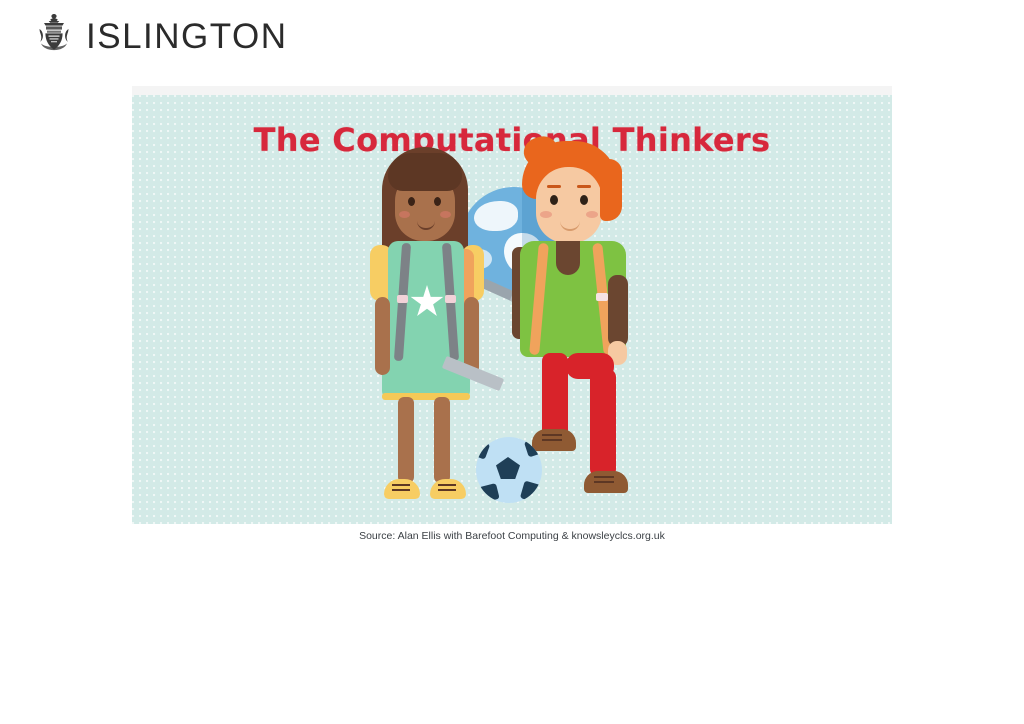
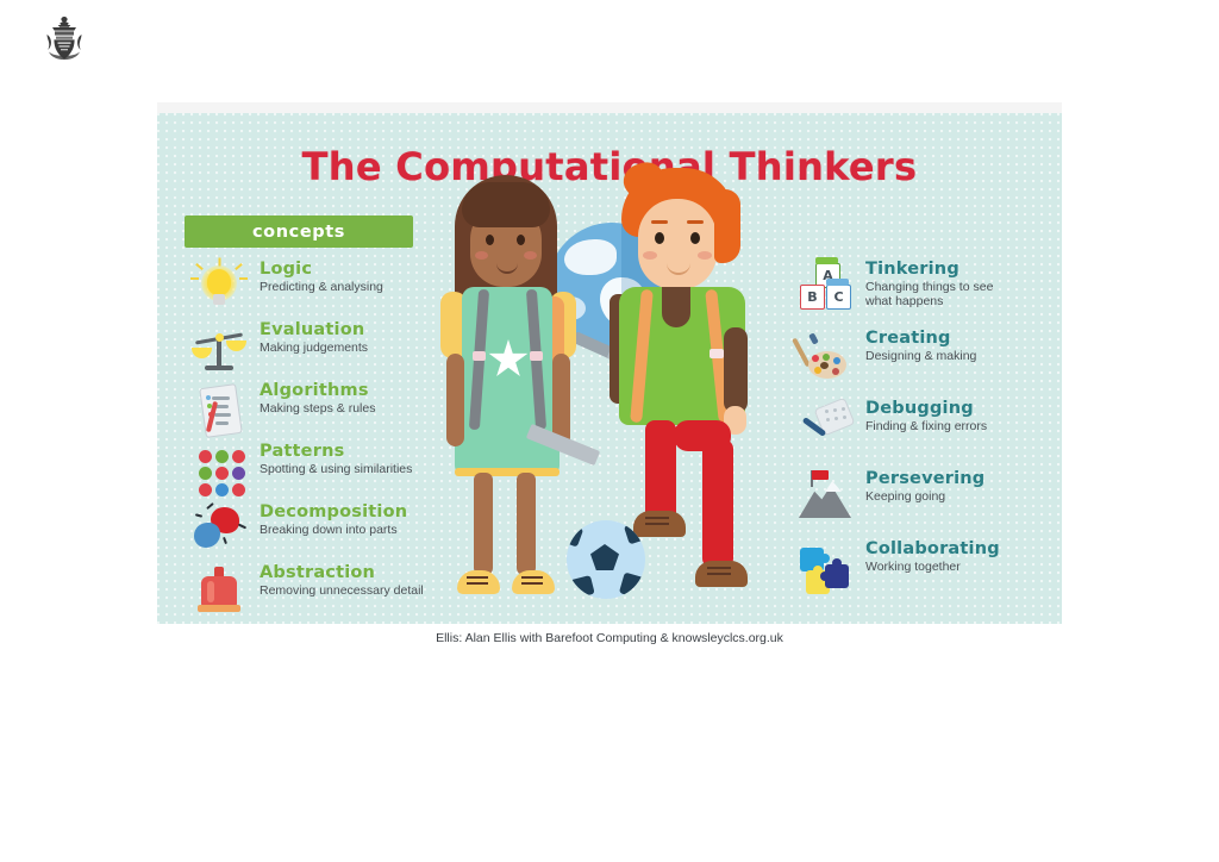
- ISLINGTON
  The Computatinal Thinkers
+ concepts
+ Logic
+ Predicting & analysing
+ Evaluation
+ Making judgements
+ Algorithms
+ Making steps & rules
+ Patterns
+ Spotting & using similarities
+ Decomposition
+ Breaking down into parts
+ Abstraction
+ Removing unnecessary detail
+ A
+ B
+ C
+ Tinkering
+ Changing things to see what happens
+ Creating
+ Designing & making
+ Debugging
+ Finding & fixing errors
+ Persevering
+ Keeping going
+ Collaborating
+ Working together
- Source: Alan Ellis with Barefoot Computing & knowsleyclcs.org.uk
+ Ellis: Alan Ellis with Barefoot Computing & knowsleyclcs.org.uk
